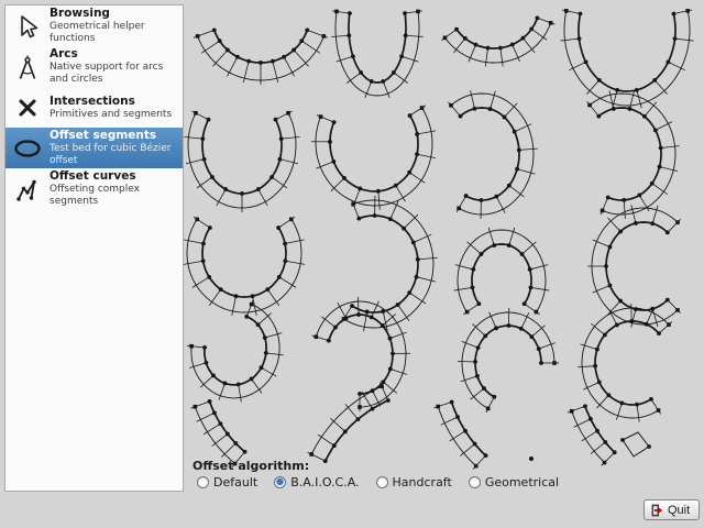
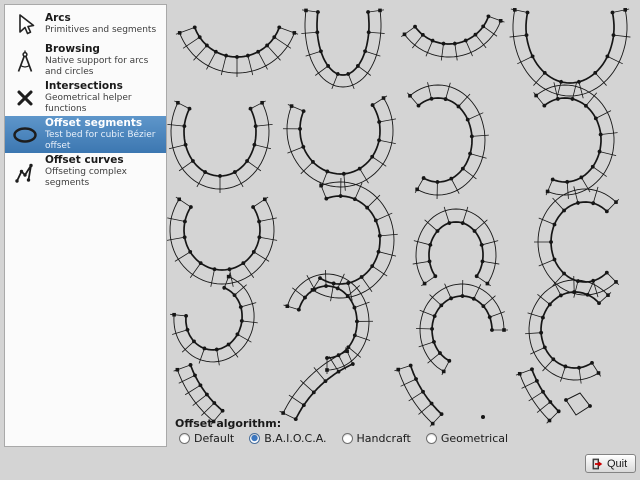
- Browsing
+ Arcs
- Geometrical helper functions
+ Primitives and segments
- Arcs
+ Browsing
  Native support for arcs and circles
  Intersections
- Primitives and segments
+ Geometrical helper functions
  Offset segments
  Test bed for cubic Bézier offset
  Offset curves
  Offseting complex segments
  Offset algorithm:
  Default
  B.A.I.O.C.A.
  Handcraft
  Geometrical
  Quit
